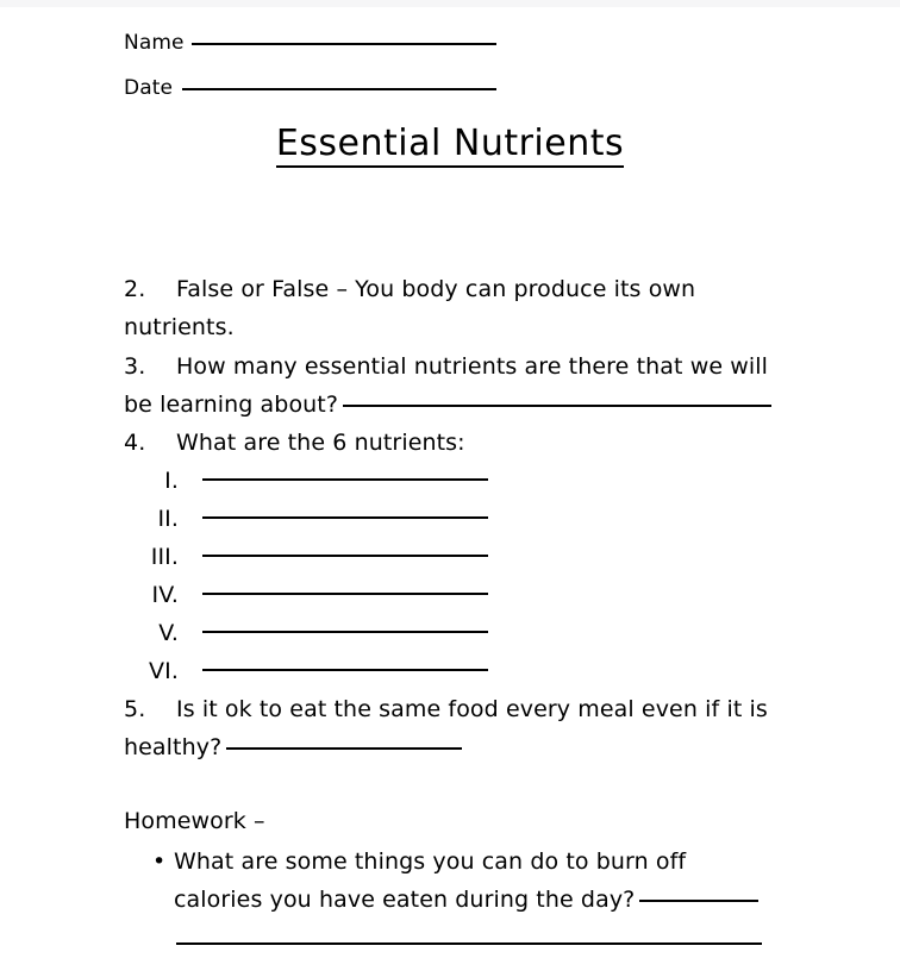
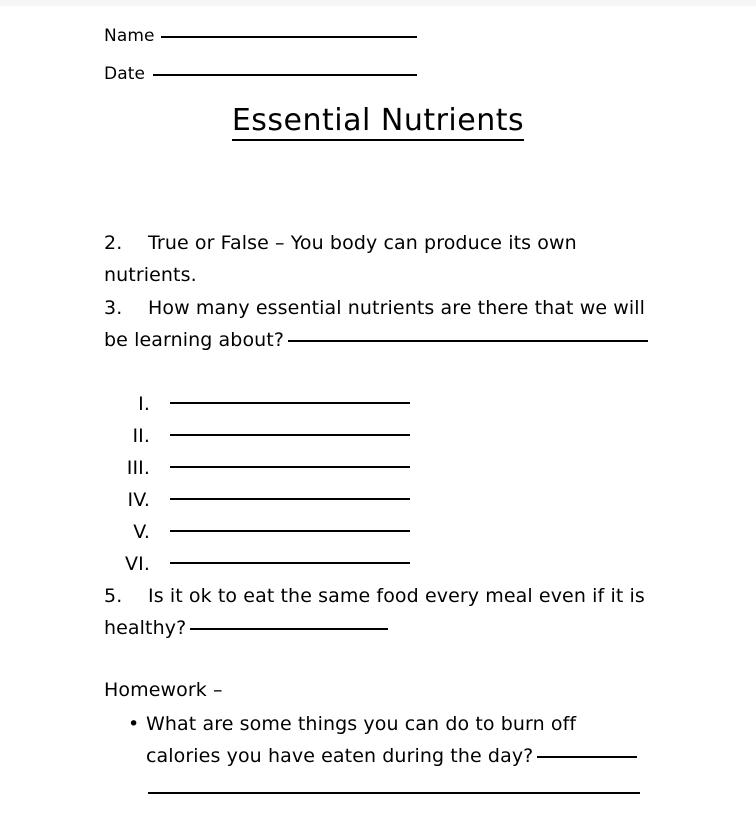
  Name
  Date
  Essential Nutrients
- 2. False or False – You body can produce its own nutrients.
+ 2. True or False – You body can produce its own nutrients.
  3. How many essential nutrients are there that we will be learning about?
- 4. What are the 6 nutrients:
  I.
  II.
  III.
  IV.
  V.
  VI.
  5. Is it ok to eat the same food every meal even if it is healthy?
  Homework –
  •
  What are some things you can do to burn off calories you have eaten during the day?
